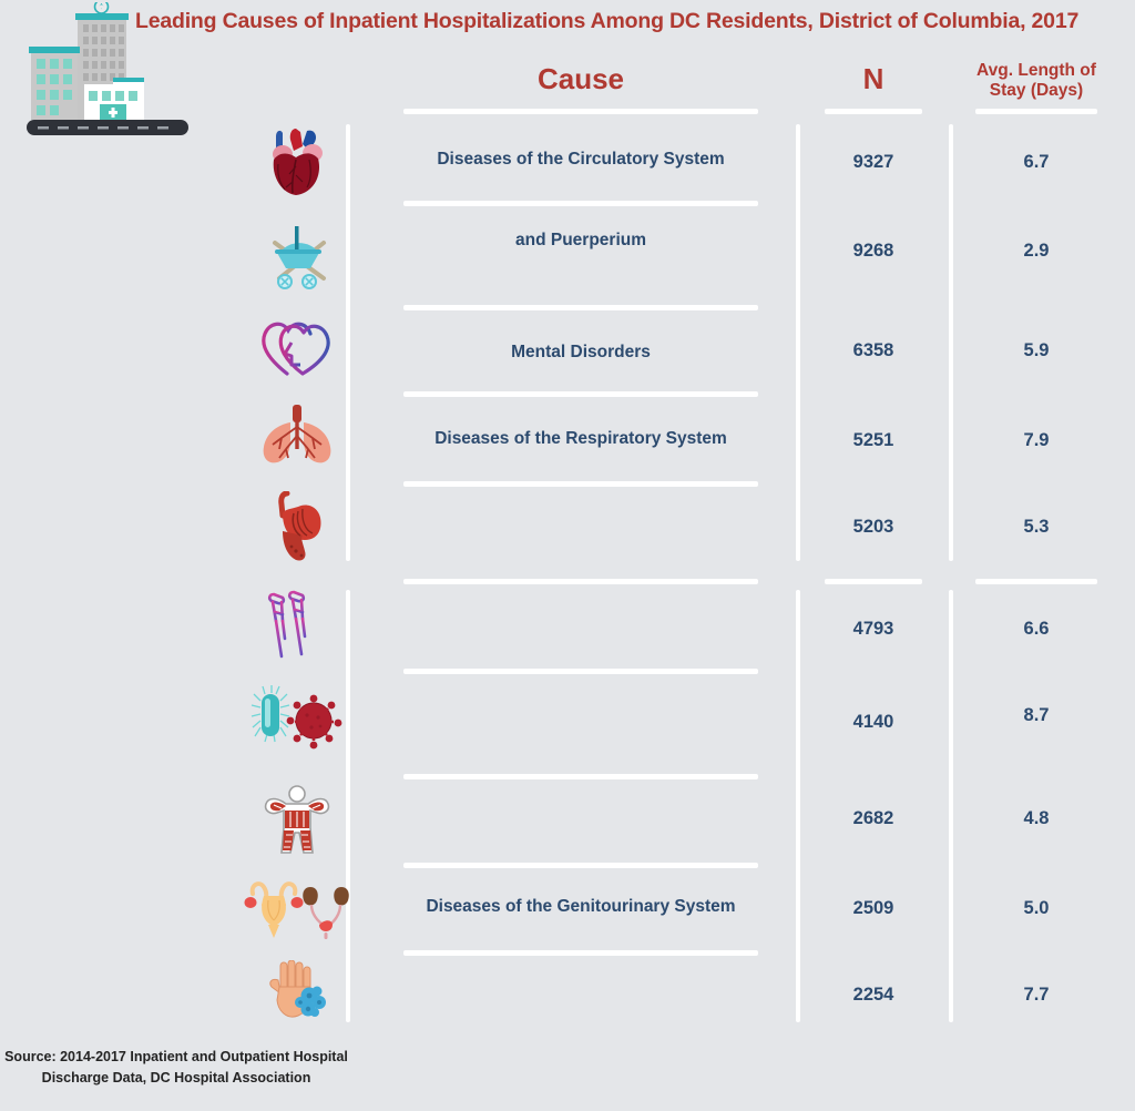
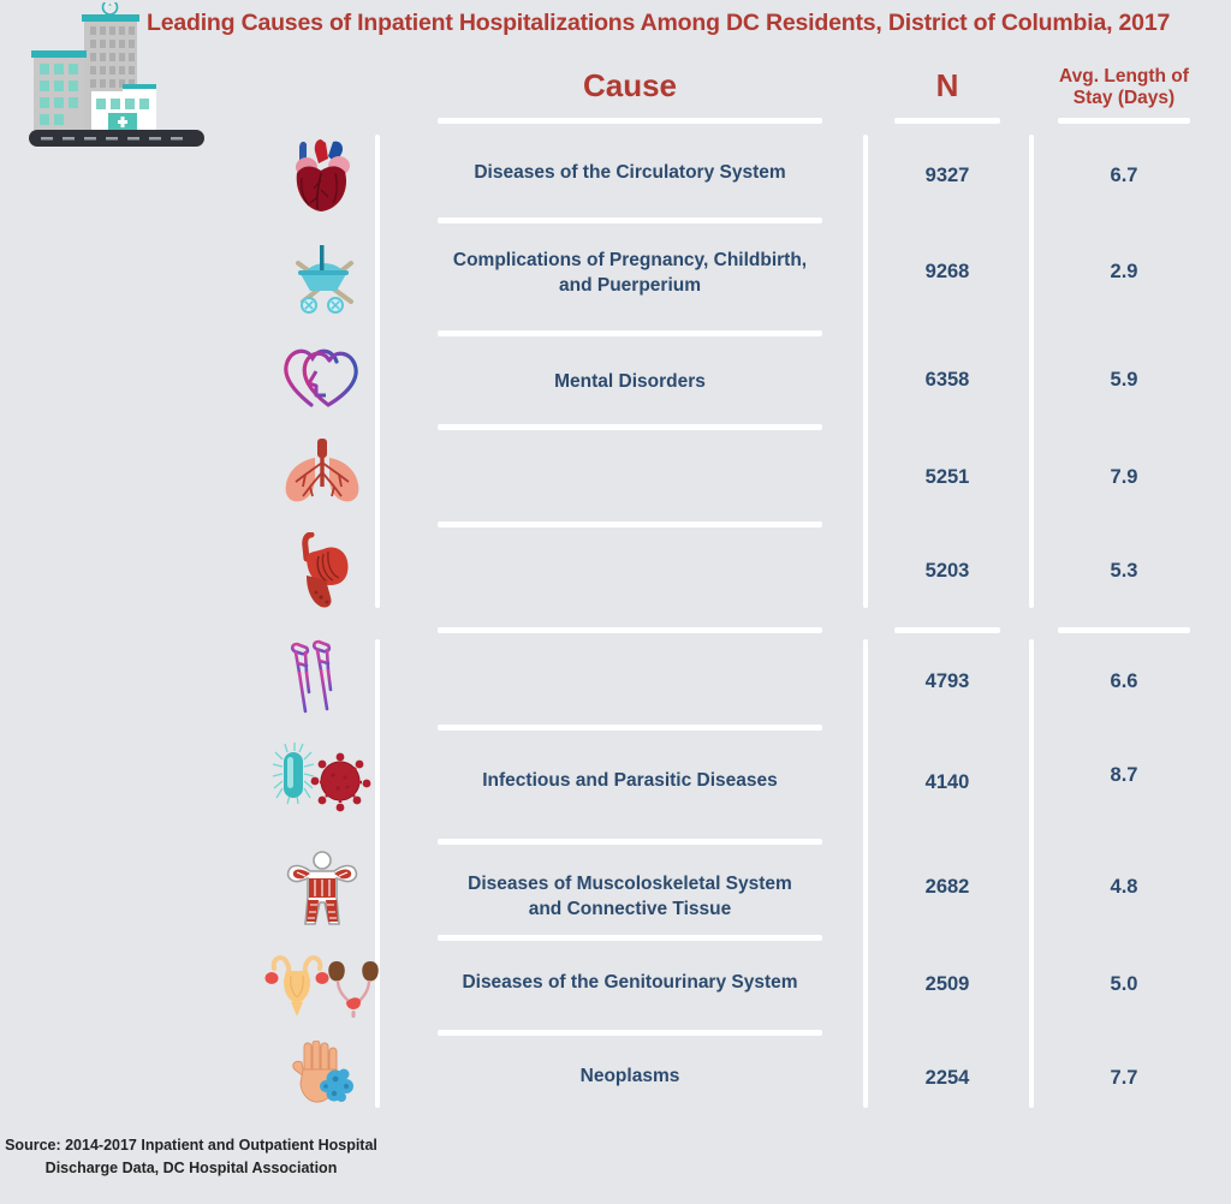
  Leading Causes of Inpatient Hospitalizations Among DC Residents, District of Columbia, 2017
  Cause
  N
  Avg. Length of
  Stay (Days)
  Diseases of the Circulatory System
  9327
  6.7
+ Complications of Pregnancy, Childbirth,
  and Puerperium
  9268
  2.9
  Mental Disorders
  6358
  5.9
- Diseases of the Respiratory System
  5251
  7.9
  5203
  5.3
  4793
  6.6
+ Infectious and Parasitic Diseases
  4140
  8.7
+ Diseases of Muscoloskeletal System
+ and Connective Tissue
  2682
  4.8
  Diseases of the Genitourinary System
  2509
  5.0
+ Neoplasms
  2254
  7.7
  Source: 2014-2017 Inpatient and Outpatient Hospital
  Discharge Data, DC Hospital Association
